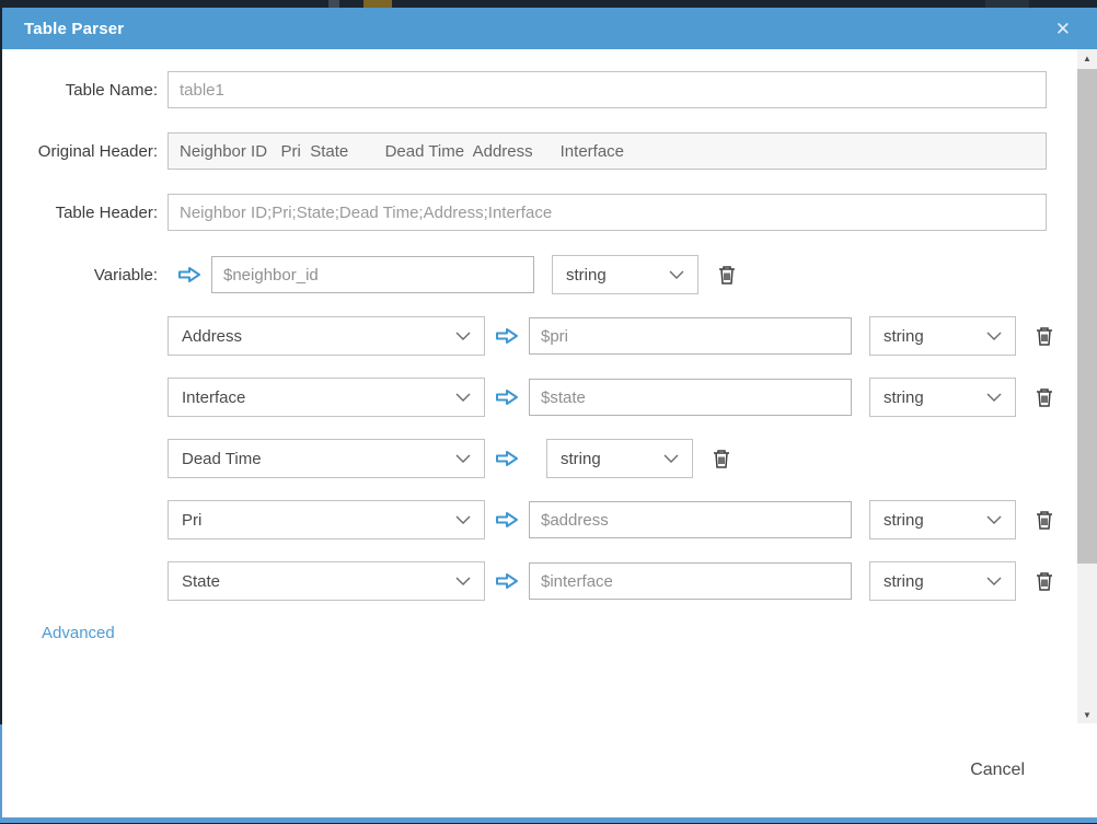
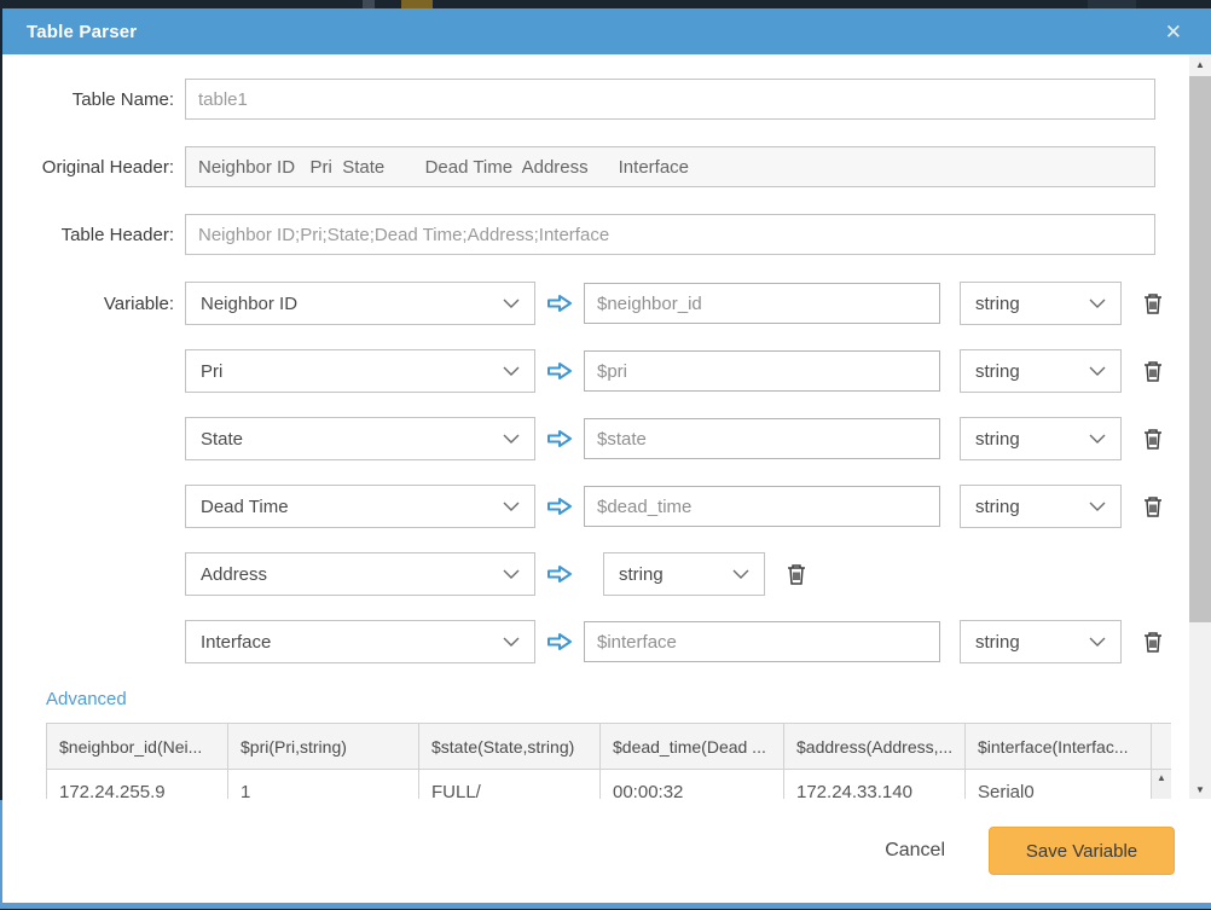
  Table Parser
  ✕
  Table Name:
  table1
  Original Header:
  Neighbor ID Pri State Dead Time Address Interface
  Table Header:
  Neighbor ID;Pri;State;Dead Time;Address;Interface
  Variable:
+ Neighbor ID
  $neighbor_id
  string
- Address
+ Pri
  $pri
  string
- Interface
+ State
  $state
  string
  Dead Time
+ $dead_time
  string
- Pri
+ Address
- $address
  string
- State
+ Interface
  $interface
  string
  Advanced
+ $neighbor_id(Nei...	$pri(Pri,string)	$state(State,string)	$dead_time(Dead ...	$address(Address,...	$interface(Interfac...
+ 172.24.255.9	1	FULL/	00:00:32	172.24.33.140	Serial0	▲
  ▲
  ▼
  Cancel
+ Save Variable
